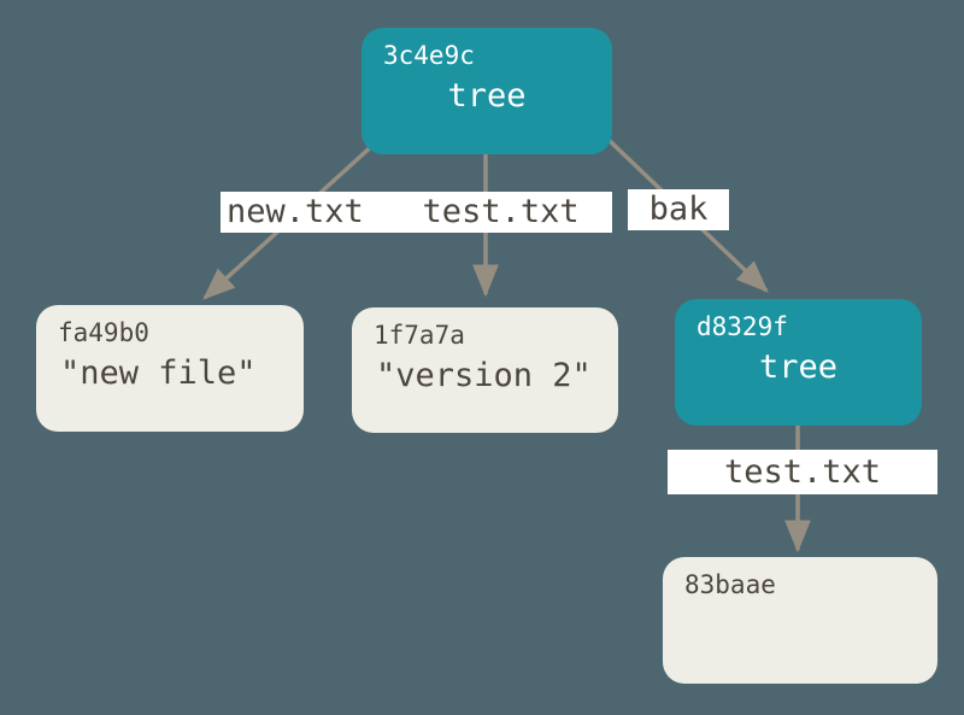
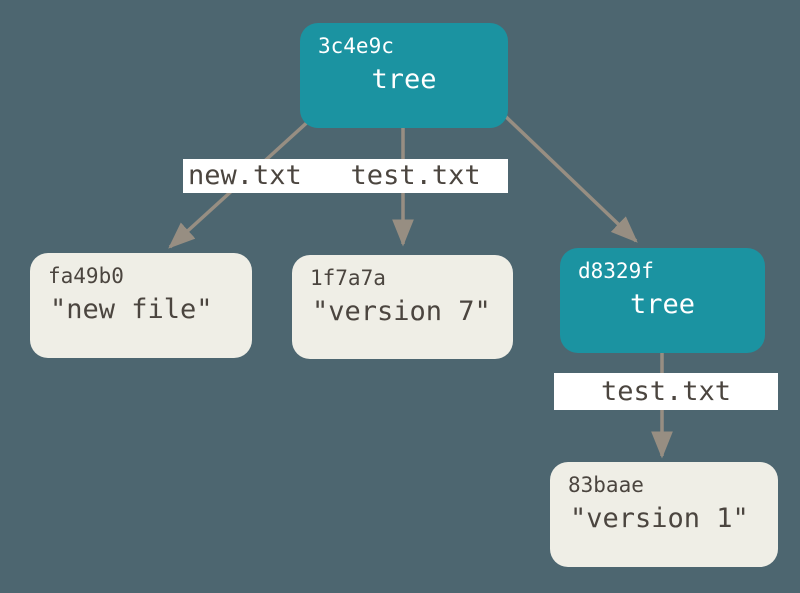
  3c4e9c
  tree
  fa49b0
  "new file"
  1f7a7a
- "version 2"
+ "version 7"
  d8329f
  tree
  83baae
+ "version 1"
  new.txt test.txt
- bak
  test.txt
